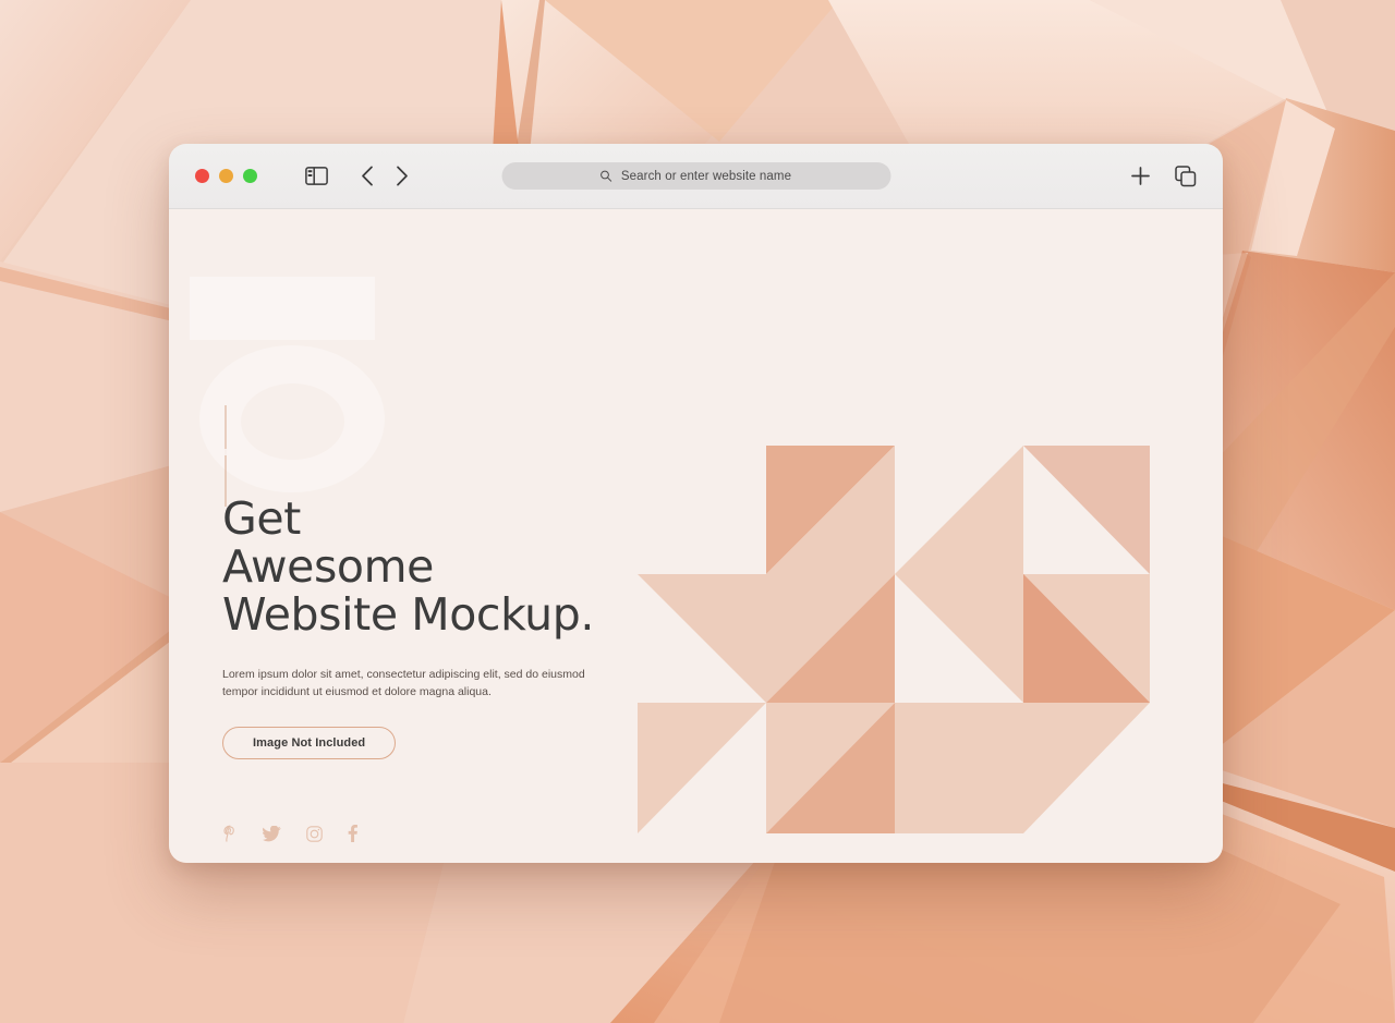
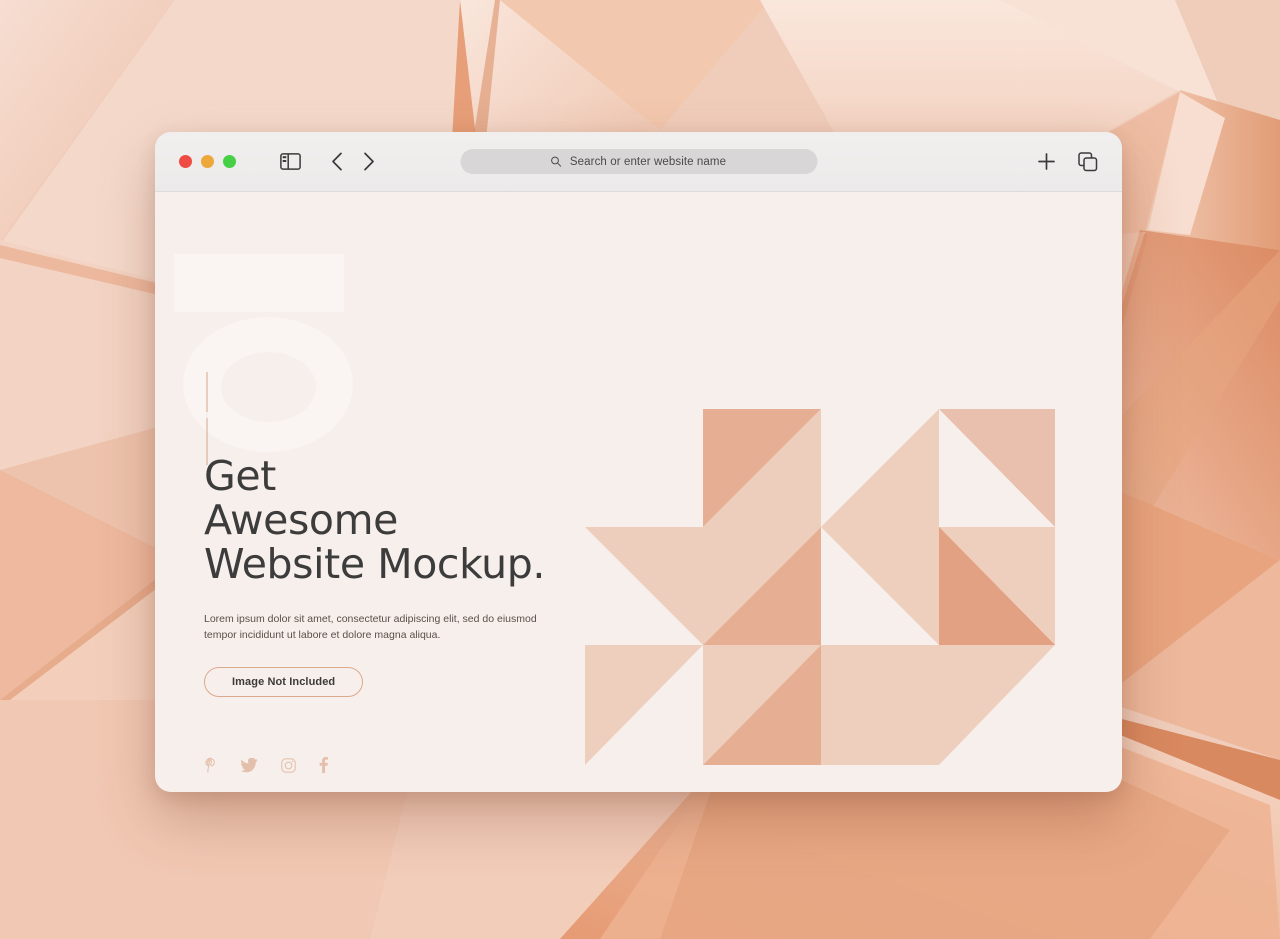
  Search or enter website name
  Get
  Awesome
  Website Mockup.
- Lorem ipsum dolor sit amet, consectetur adipiscing elit, sed do eiusmod tempor incididunt ut eiusmod et dolore magna aliqua.
+ Lorem ipsum dolor sit amet, consectetur adipiscing elit, sed do eiusmod tempor incididunt ut labore et dolore magna aliqua.
  Image Not Included
